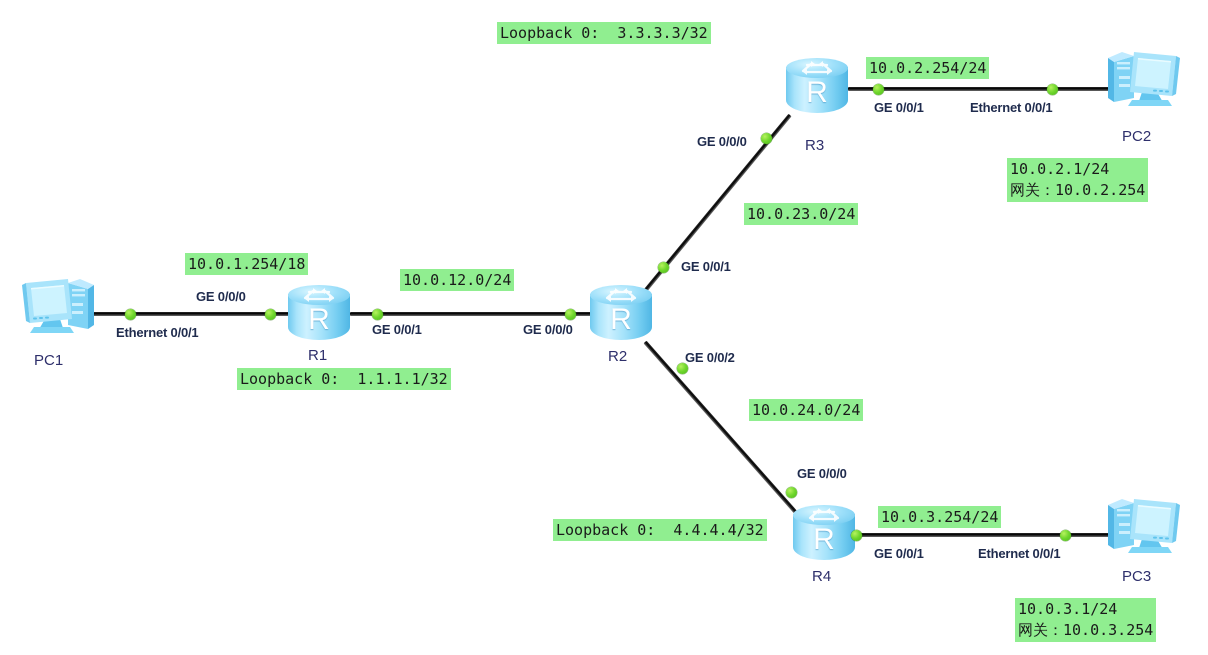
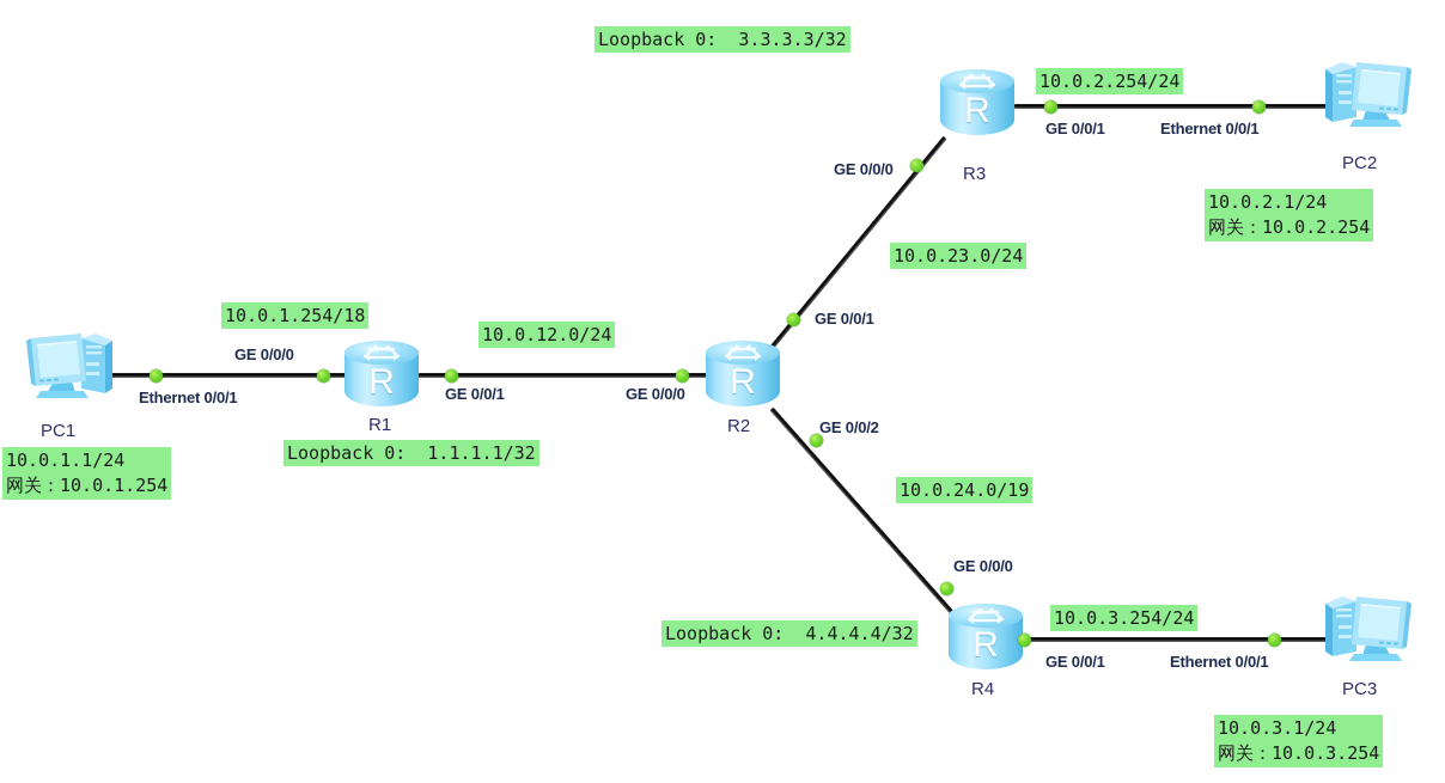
  R
  R
  R
  R
  PC1
  R1
  R2
  R3
  R4
  PC2
  PC3
  Ethernet 0/0/1
  GE 0/0/0
  GE 0/0/1
  GE 0/0/0
  GE 0/0/1
  GE 0/0/2
  GE 0/0/0
  GE 0/0/1
  Ethernet 0/0/1
  GE 0/0/0
  GE 0/0/1
  Ethernet 0/0/1
  10.0.1.254/18
  10.0.12.0/24
  Loopback 0: 1.1.1.1/32
  10.0.23.0/24
- 10.0.24.0/24
+ 10.0.24.0/19
  Loopback 0: 3.3.3.3/32
  10.0.2.254/24
  10.0.2.1/24 网关：10.0.2.254
  Loopback 0: 4.4.4.4/32
  10.0.3.254/24
  10.0.3.1/24 网关：10.0.3.254
+ 10.0.1.1/24 网关：10.0.1.254
